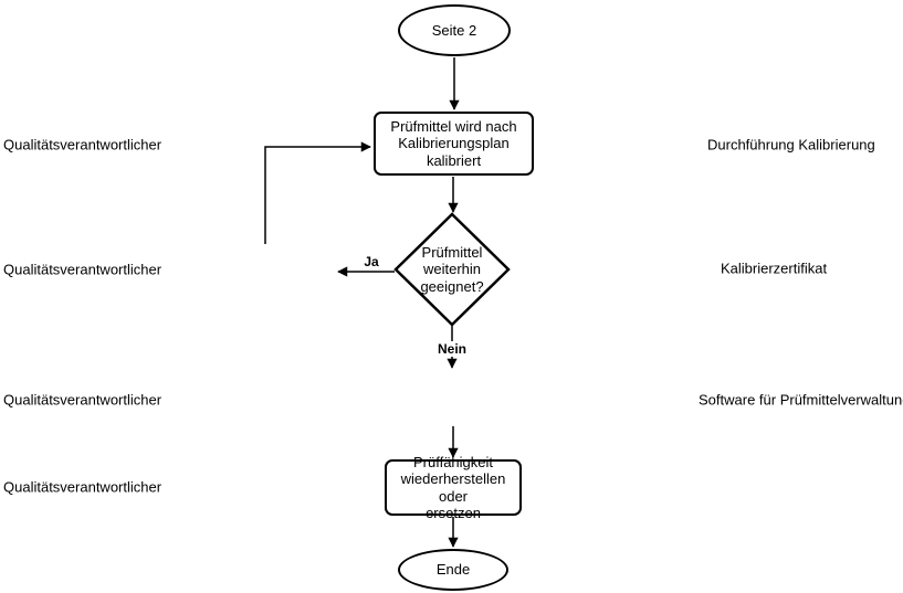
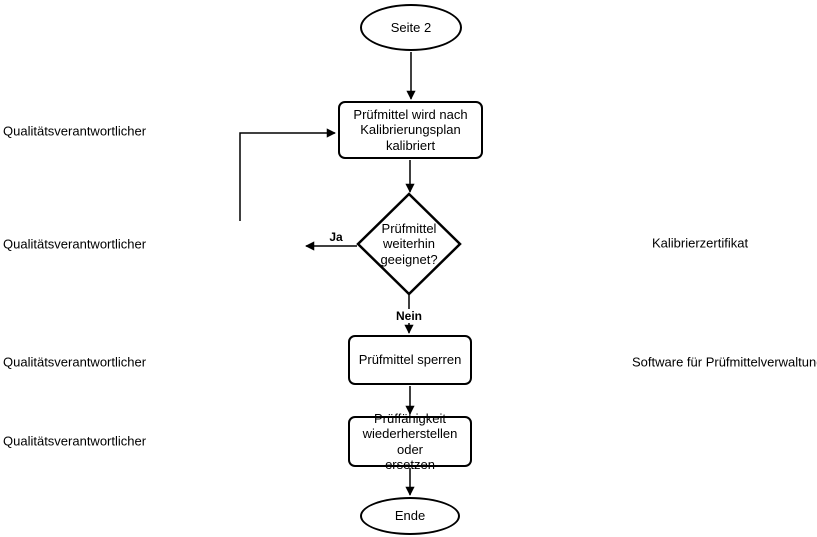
  Seite 2
  Prüfmittel wird nach
  Kalibrierungsplan
  kalibriert
  Prüfmittel
  weiterhin
  geeignet?
+ Prüfmittel sperren
  Prüffähigkeit
  wiederherstellen oder
  ersetzen
  Ende
  Ja
  Nein
  Qualitätsverantwortlicher
  Qualitätsverantwortlicher
  Qualitätsverantwortlicher
  Qualitätsverantwortlicher
- Durchführung Kalibrierung
  Kalibrierzertifikat
  Software für Prüfmittelverwaltun
